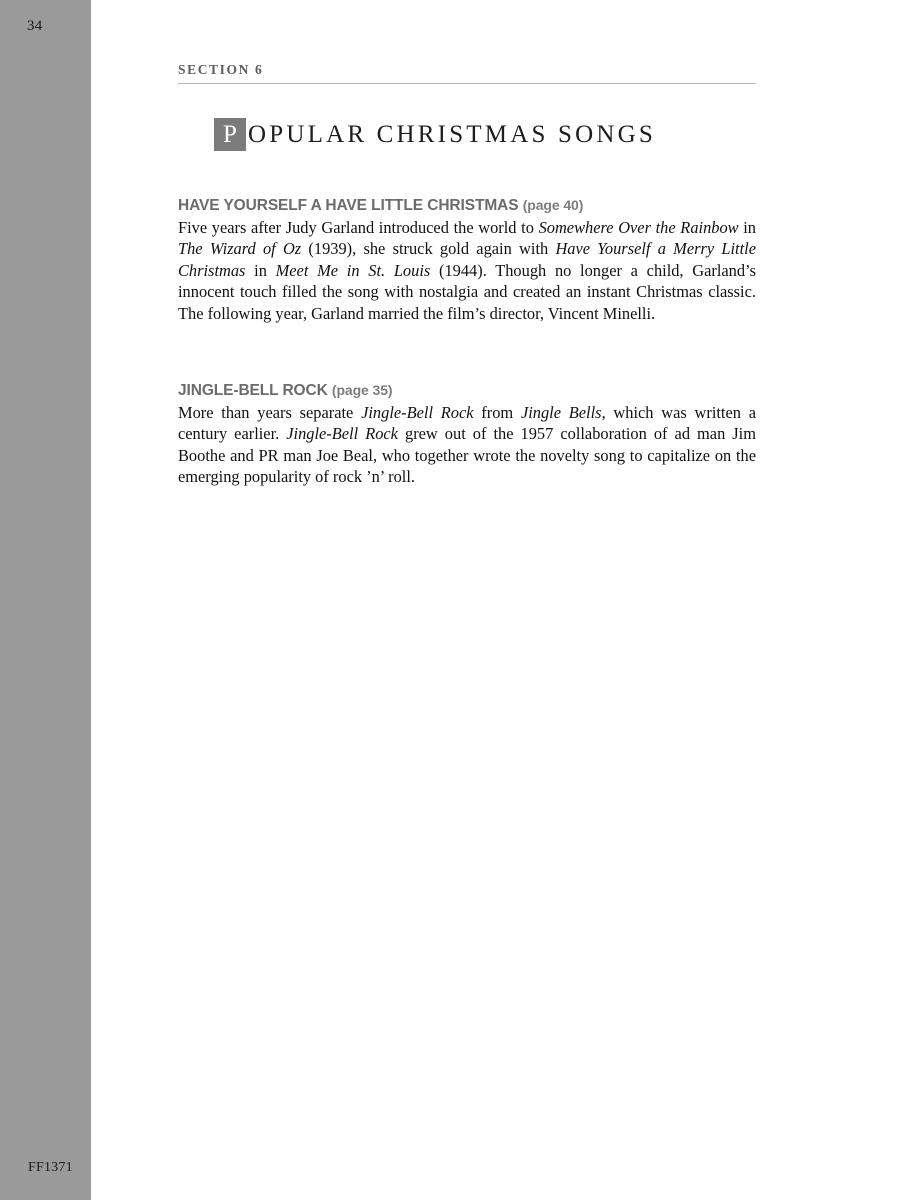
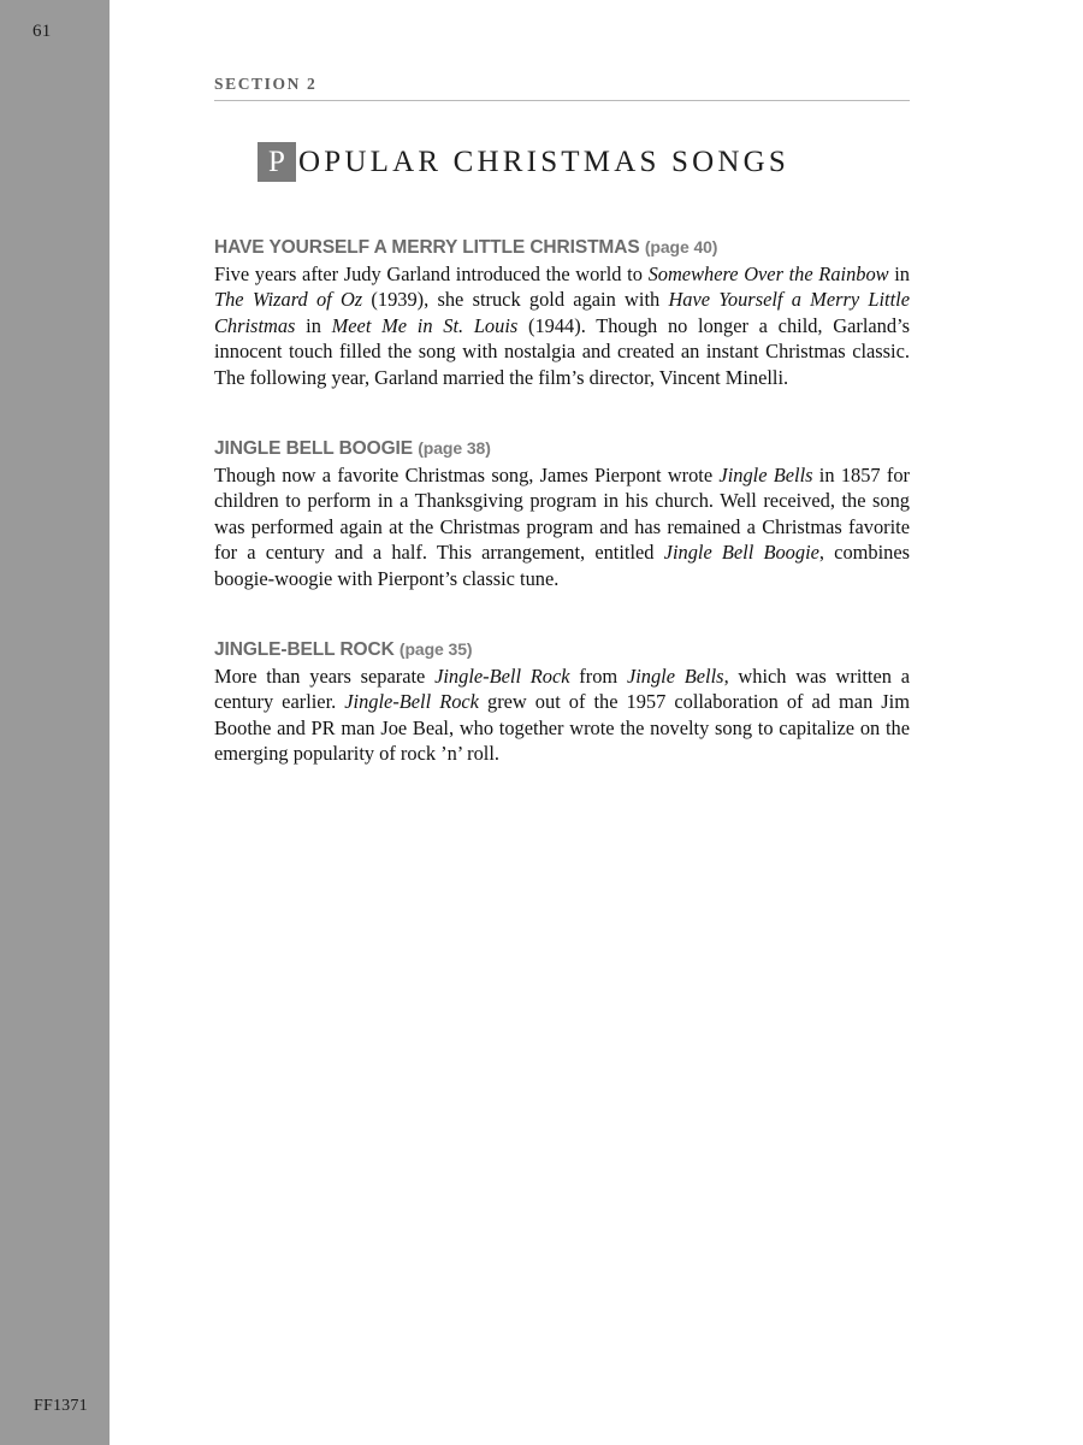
- 34
+ 61
  FF1371
- SECTION 6
+ SECTION 2
  P
  OPULAR CHRISTMAS SONGS
- HAVE YOURSELF A HAVE LITTLE CHRISTMAS (page 40)
+ HAVE YOURSELF A MERRY LITTLE CHRISTMAS (page 40)
  Five years after Judy Garland introduced the world to Somewhere Over the Rainbow in The Wizard of Oz (1939), she struck gold again with Have Yourself a Merry Little Christmas in Meet Me in St. Louis (1944). Though no longer a child, Garland’s innocent touch filled the song with nostalgia and created an instant Christmas classic. The following year, Garland married the film’s director, Vincent Minelli.
+ JINGLE BELL BOOGIE (page 38)
+ Though now a favorite Christmas song, James Pierpont wrote Jingle Bells in 1857 for children to perform in a Thanksgiving program in his church. Well received, the song was performed again at the Christmas program and has remained a Christmas favorite for a century and a half. This arrangement, entitled Jingle Bell Boogie, combines boogie-woogie with Pierpont’s classic tune.
  JINGLE-BELL ROCK (page 35)
  More than years separate Jingle-Bell Rock from Jingle Bells, which was written a century earlier. Jingle-Bell Rock grew out of the 1957 collaboration of ad man Jim Boothe and PR man Joe Beal, who together wrote the novelty song to capitalize on the emerging popularity of rock ’n’ roll.
